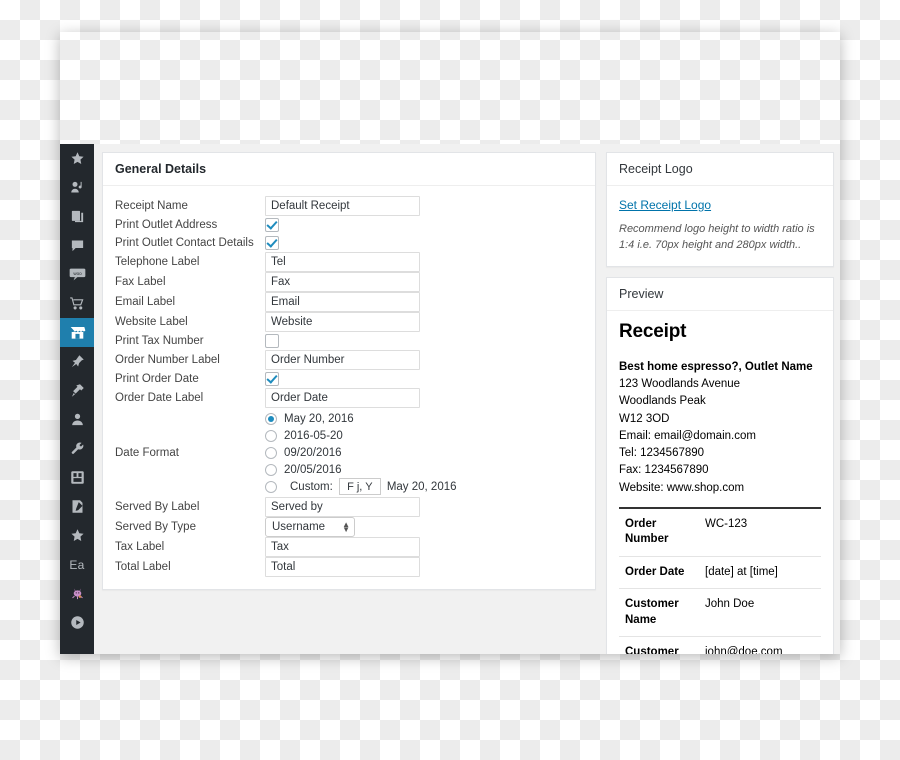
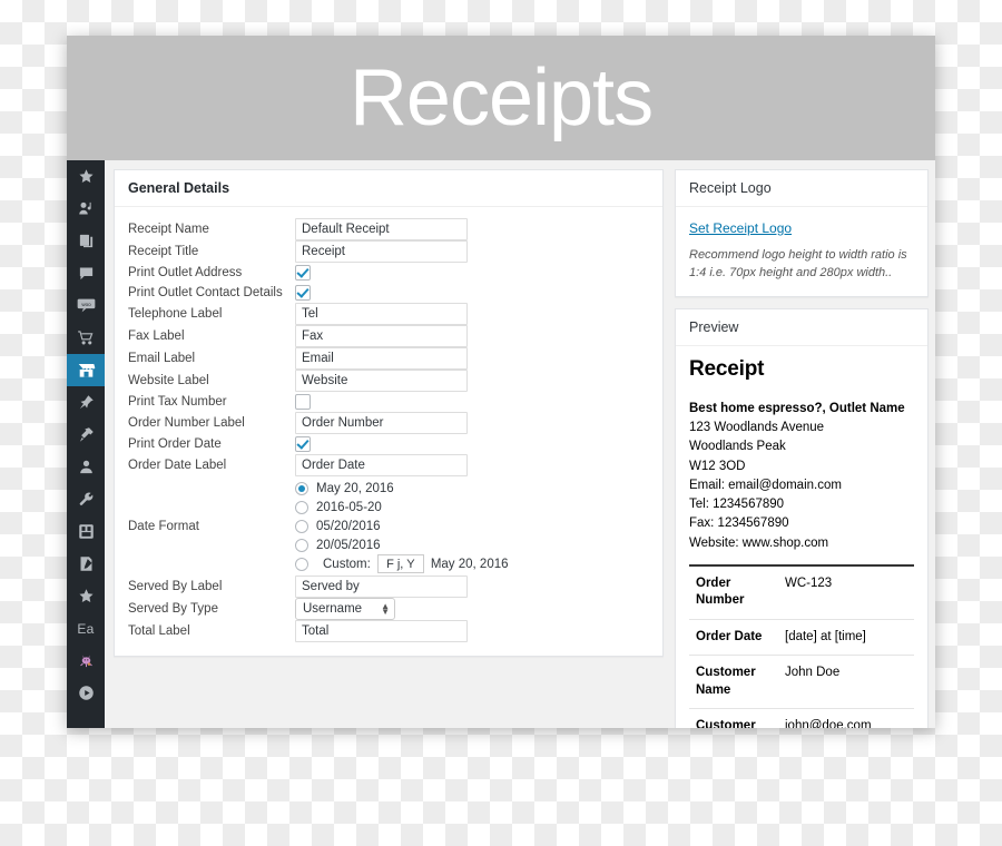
+ Receipts
  Ea
  General Details
  Receipt Name	Default Receipt
+ Receipt Title	Receipt
  Print Outlet Address
  Print Outlet Contact Details
  Telephone Label	Tel
  Fax Label	Fax
  Email Label	Email
  Website Label	Website
  Print Tax Number
  Order Number Label	Order Number
  Print Order Date
  Order Date Label	Order Date
- Date Format	May 20, 2016 2016-05-20 09/20/2016 20/05/2016 Custom: F j, Y May 20, 2016
+ Date Format	May 20, 2016 2016-05-20 05/20/2016 20/05/2016 Custom: F j, Y May 20, 2016
  Served By Label	Served by
  Served By Type	Username ▲▼
- Tax Label	Tax
  Total Label	Total
  Receipt Logo
  Set Receipt Logo
  Recommend logo height to width ratio is 1:4 i.e. 70px height and 280px width..
  Preview
  Receipt
  Best home espresso?, Outlet Name
  123 Woodlands Avenue
  Woodlands Peak
  W12 3OD
  Email: email@domain.com
  Tel: 1234567890
  Fax: 1234567890
  Website: www.shop.com
  Order Number	WC-123
  Order Date	[date] at [time]
  Customer Name	John Doe
  Customer	john@doe.com
